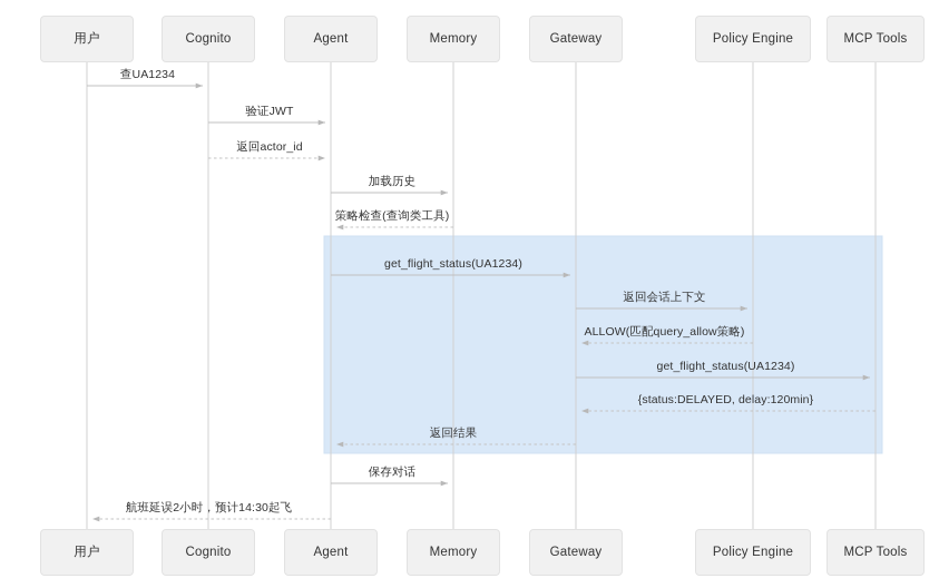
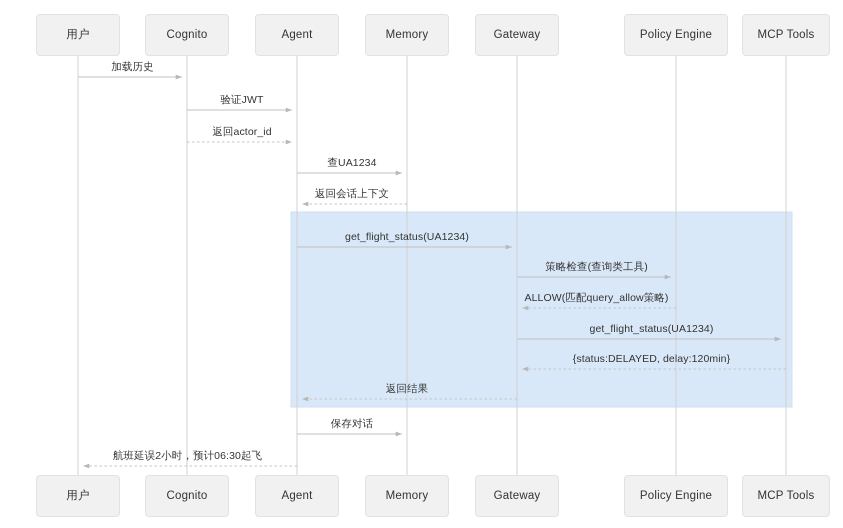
  用户
  Cognito
  Agent
  Memory
  Gateway
  Policy Engine
  MCP Tools
  用户
  Cognito
  Agent
  Memory
  Gateway
  Policy Engine
  MCP Tools
- 查UA1234
+ 加载历史
  验证JWT
  返回actor_id
- 加载历史
+ 查UA1234
- 策略检查(查询类工具)
+ 返回会话上下文
  get_flight_status(UA1234)
- 返回会话上下文
+ 策略检查(查询类工具)
  ALLOW(匹配query_allow策略)
  get_flight_status(UA1234)
  {status:DELAYED, delay:120min}
  返回结果
  保存对话
- 航班延误2小时，预计14:30起飞
+ 航班延误2小时，预计06:30起飞
